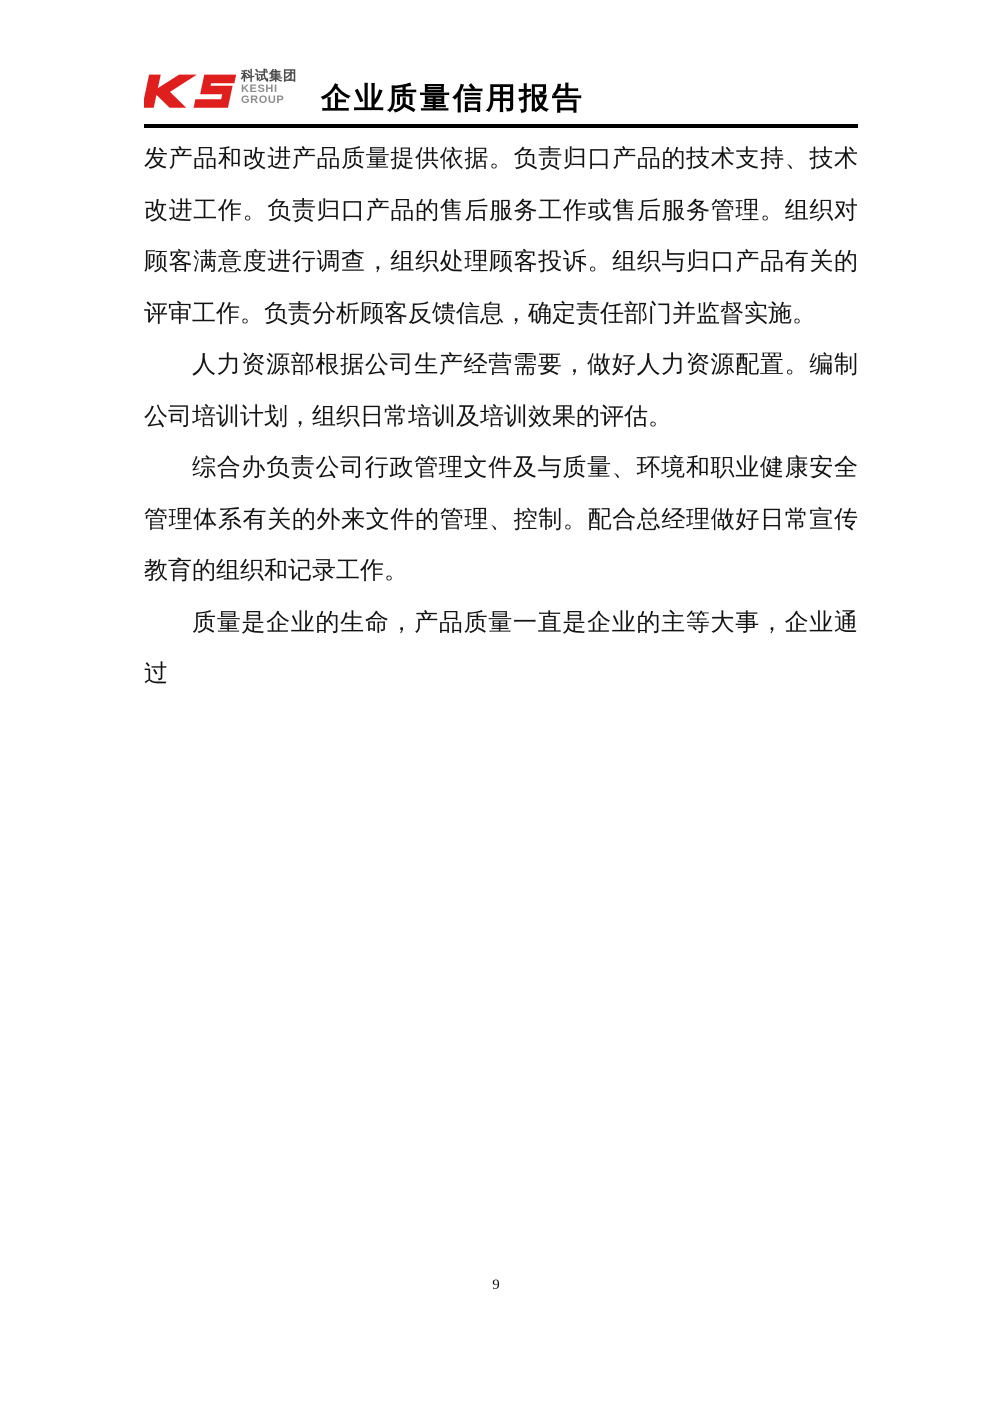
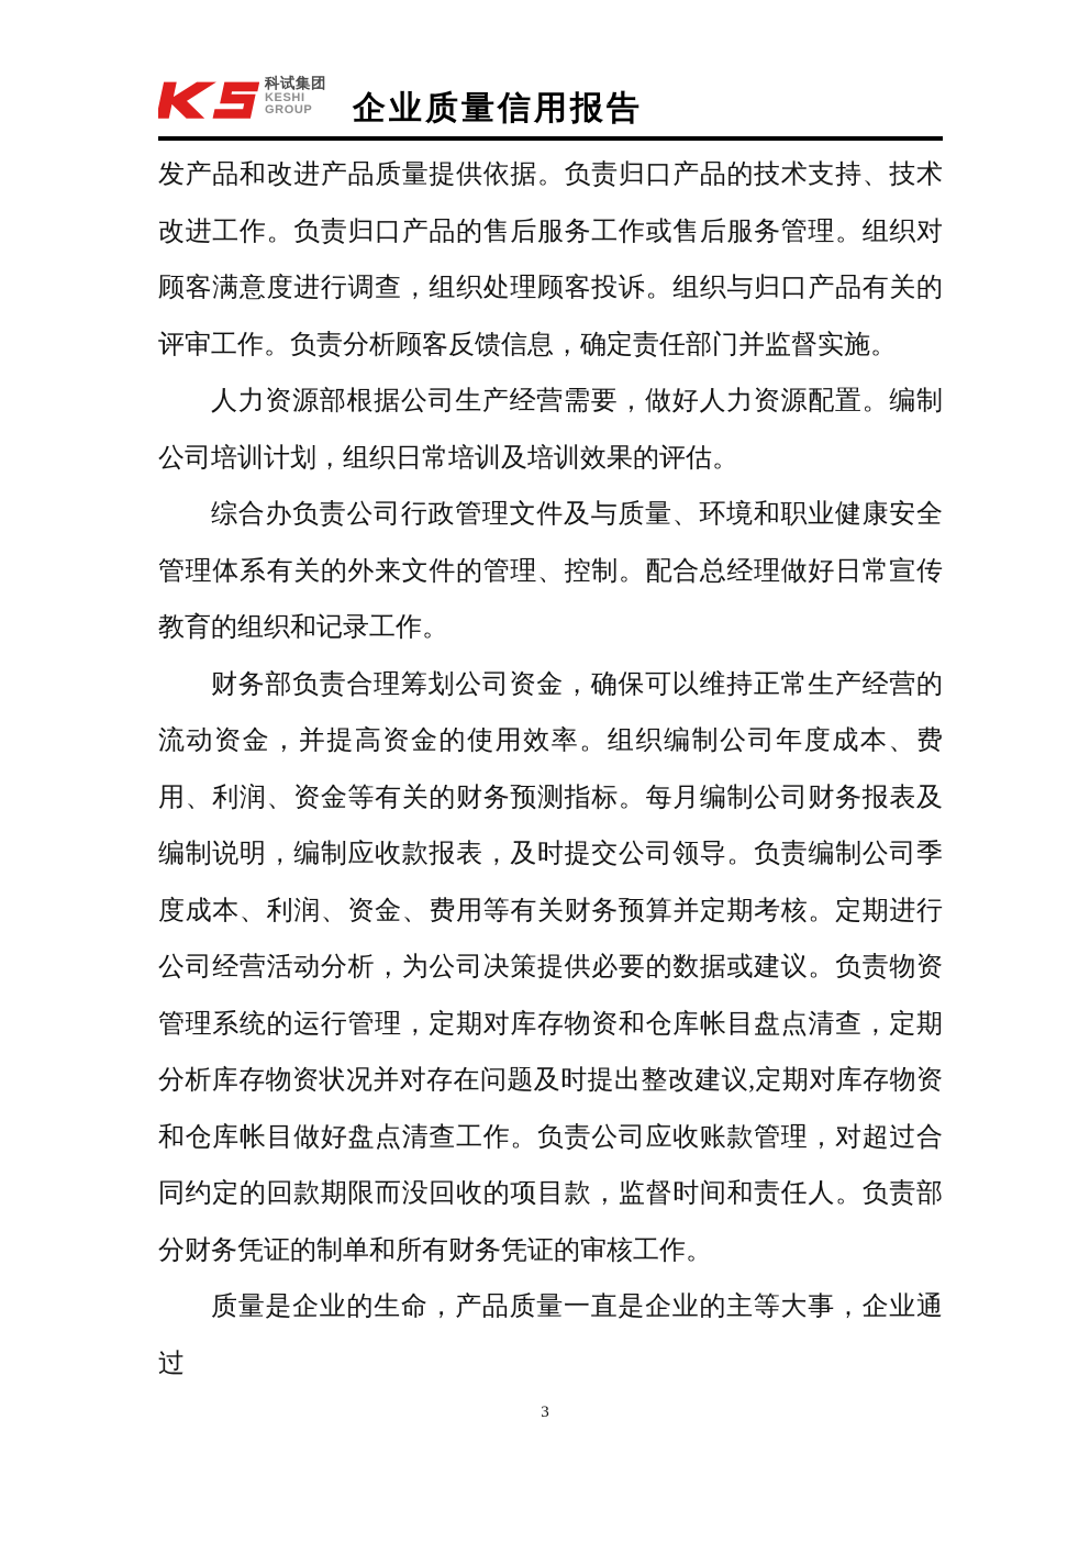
  科试集团
  KESHI
  GROUP
  企业质量信用报告
  发产品和改进产品质量提供依据。负责归口产品的技术支持、技术改进工作。负责归口产品的售后服务工作或售后服务管理。组织对顾客满意度进行调查，组织处理顾客投诉。组织与归口产品有关的评审工作。负责分析顾客反馈信息，确定责任部门并监督实施。
  人力资源部根据公司生产经营需要，做好人力资源配置。编制公司培训计划，组织日常培训及培训效果的评估。
  综合办负责公司行政管理文件及与质量、环境和职业健康安全管理体系有关的外来文件的管理、控制。配合总经理做好日常宣传教育的组织和记录工作。
+ 财务部负责合理筹划公司资金，确保可以维持正常生产经营的流动资金，并提高资金的使用效率。组织编制公司年度成本、费用、利润、资金等有关的财务预测指标。每月编制公司财务报表及编制说明，编制应收款报表，及时提交公司领导。负责编制公司季度成本、利润、资金、费用等有关财务预算并定期考核。定期进行公司经营活动分析，为公司决策提供必要的数据或建议。负责物资管理系统的运行管理，定期对库存物资和仓库帐目盘点清查，定期分析库存物资状况并对存在问题及时提出整改建议,定期对库存物资和仓库帐目做好盘点清查工作。负责公司应收账款管理，对超过合同约定的回款期限而没回收的项目款，监督时间和责任人。负责部分财务凭证的制单和所有财务凭证的审核工作。
  质量是企业的生命，产品质量一直是企业的主等大事，企业通过
- 9
+ 3
